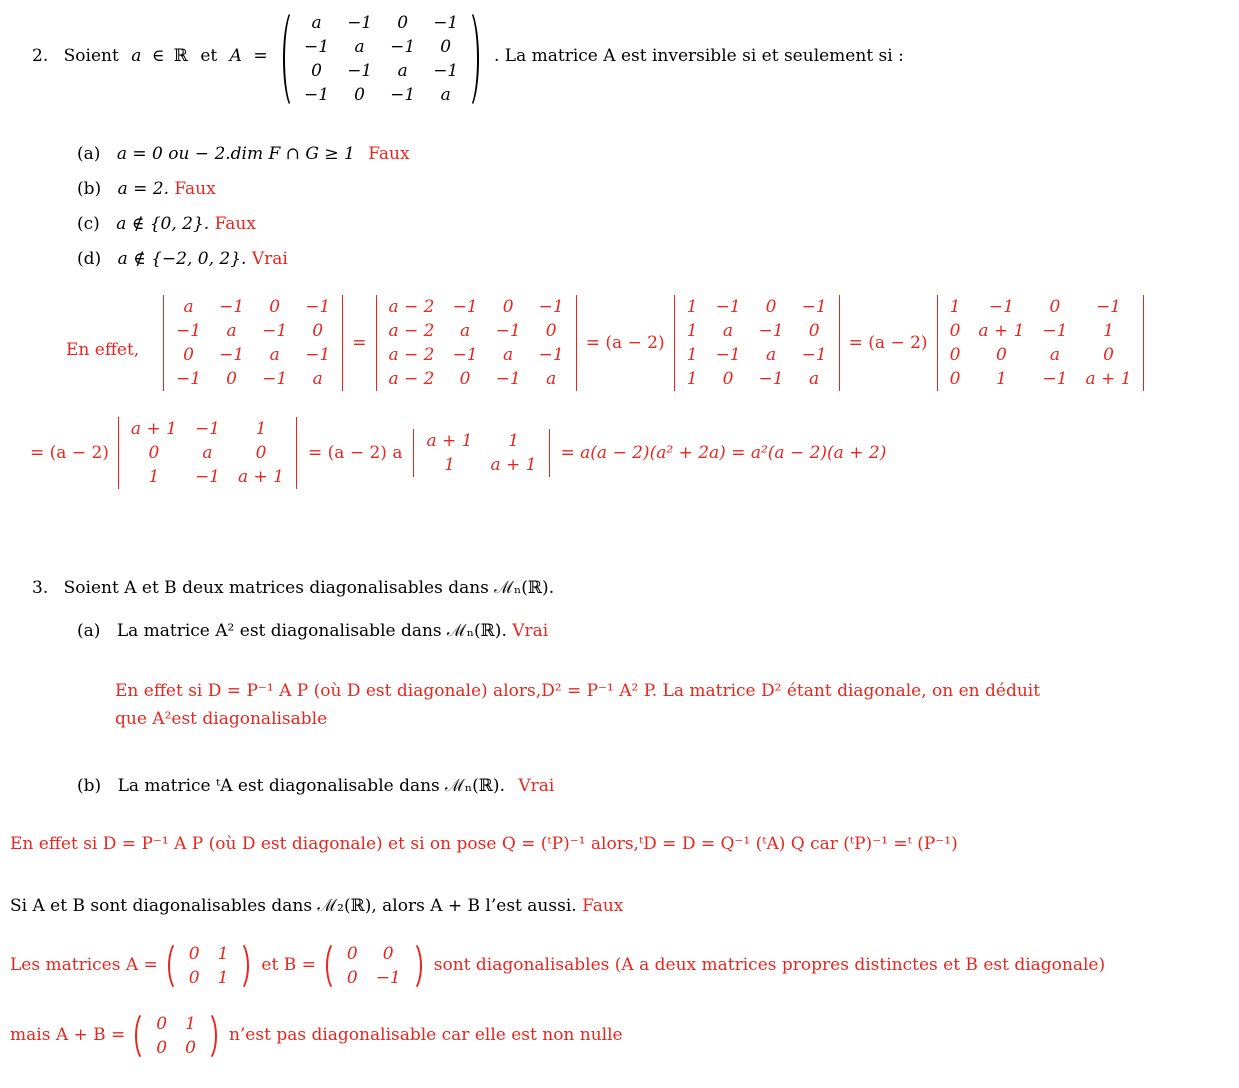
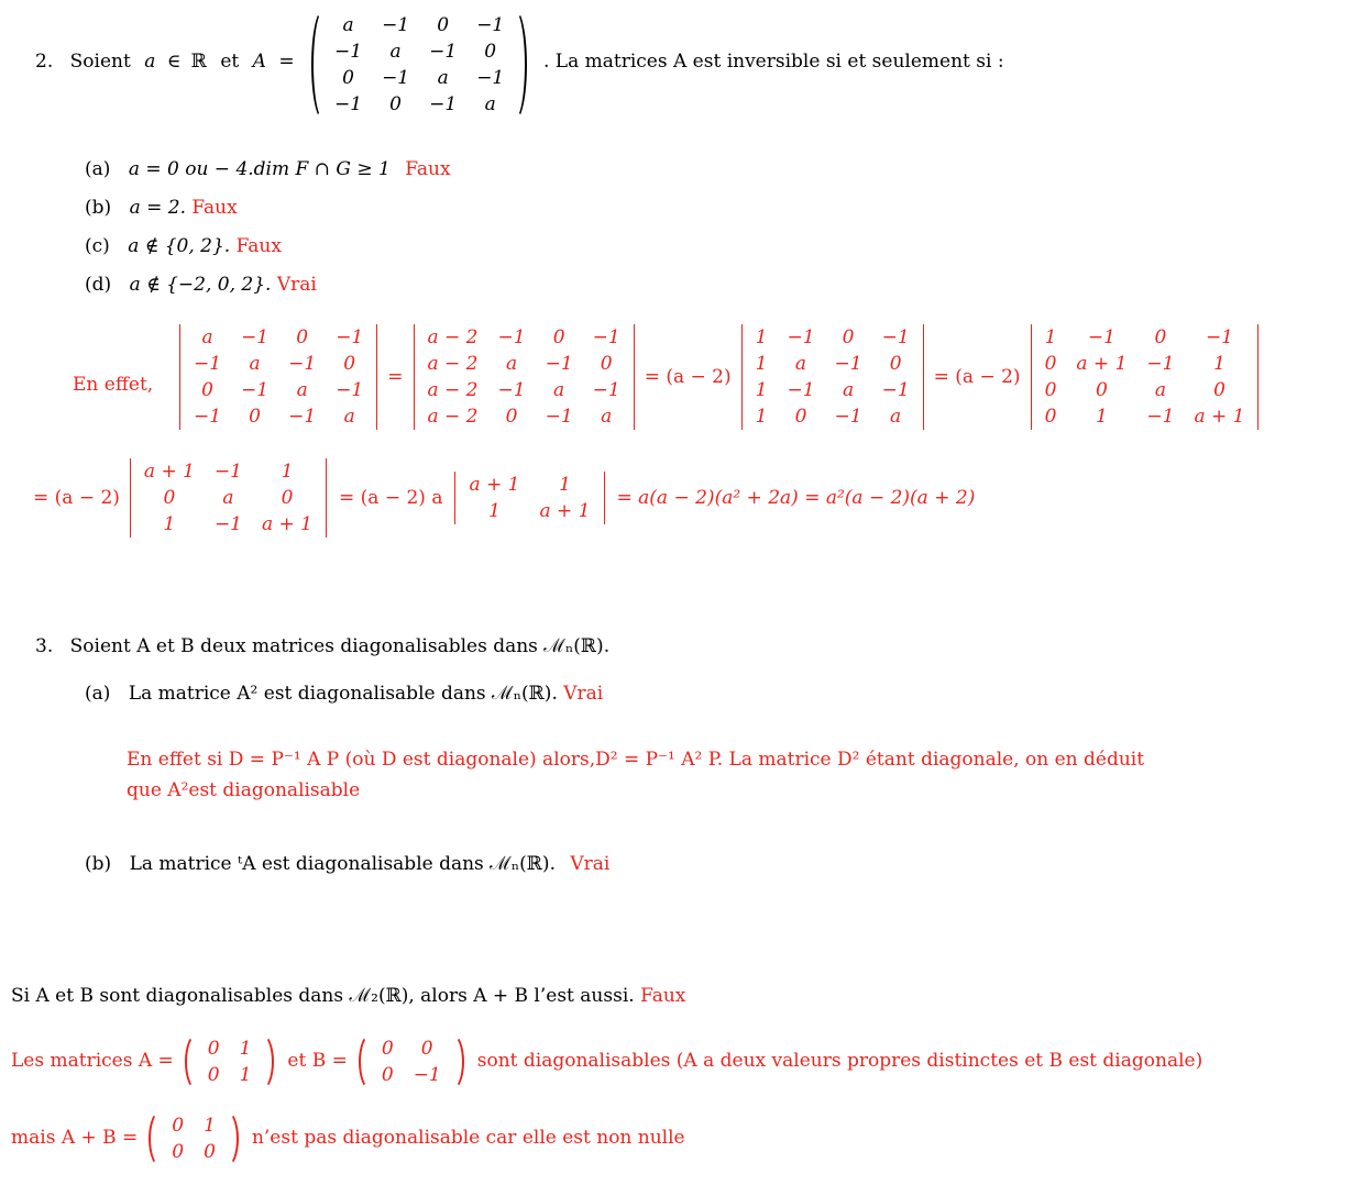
  2. Soient a ∈ ℝ et A =
  a	−1	0	−1
  −1	a	−1	0
  0	−1	a	−1
  −1	0	−1	a
- . La matrice A est inversible si et seulement si :
+ . La matrices A est inversible si et seulement si :
- (a) a = 0 ou − 2.dim F ∩ G ≥ 1 Faux
+ (a) a = 0 ou − 4.dim F ∩ G ≥ 1 Faux
  (b) a = 2. Faux
  (c) a ∉ {0, 2}. Faux
  (d) a ∉ {−2, 0, 2}. Vrai
  En effet,
  a	−1	0	−1
  −1	a	−1	0
  0	−1	a	−1
  −1	0	−1	a
  =
  a − 2	−1	0	−1
  a − 2	a	−1	0
  a − 2	−1	a	−1
  a − 2	0	−1	a
  = (a − 2)
  1	−1	0	−1
  1	a	−1	0
  1	−1	a	−1
  1	0	−1	a
  = (a − 2)
  1	−1	0	−1
  0	a + 1	−1	1
  0	0	a	0
  0	1	−1	a + 1
  = (a − 2)
  a + 1	−1	1
  0	a	0
  1	−1	a + 1
  = (a − 2) a
  a + 1	1
  1	a + 1
  = a(a − 2)(a² + 2a) = a²(a − 2)(a + 2)
  3. Soient A et B deux matrices diagonalisables dans ℳₙ(ℝ).
  (a) La matrice A² est diagonalisable dans ℳₙ(ℝ). Vrai
  En effet si D = P⁻¹ A P (où D est diagonale) alors,D² = P⁻¹ A² P. La matrice D² étant diagonale, on en déduit
  que A²est diagonalisable
  (b) La matrice ᵗA est diagonalisable dans ℳₙ(ℝ). Vrai
- En effet si D = P⁻¹ A P (où D est diagonale) et si on pose Q = (ᵗP)⁻¹ alors,ᵗD = D = Q⁻¹ (ᵗA) Q car (ᵗP)⁻¹ =ᵗ (P⁻¹)
  Si A et B sont diagonalisables dans ℳ₂(ℝ), alors A + B l’est aussi. Faux
  Les matrices A =
  0	1
  0	1
  et B =
  0	0
  0	−1
- sont diagonalisables (A a deux matrices propres distinctes et B est diagonale)
+ sont diagonalisables (A a deux valeurs propres distinctes et B est diagonale)
  mais A + B =
  0	1
  0	0
  n’est pas diagonalisable car elle est non nulle
